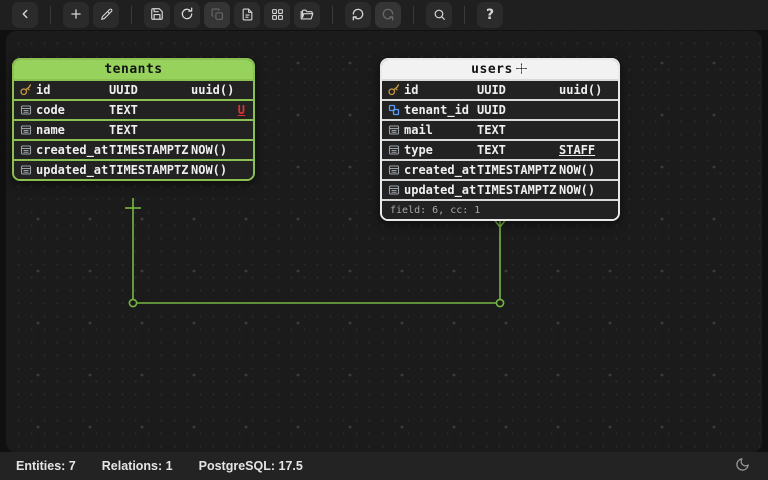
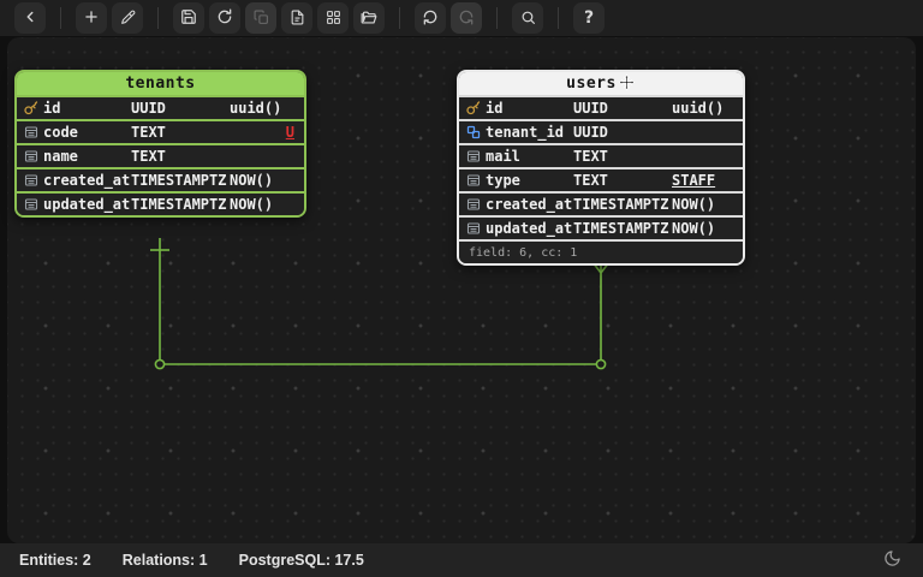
  ?
  tenants
  id
  UUID
  uuid()
  code
  TEXT
  U
  name
  TEXT
  created_at
  TIMESTAMPTZ
  NOW()
  updated_at
  TIMESTAMPTZ
  NOW()
  users
  id
  UUID
  uuid()
  tenant_id
  UUID
  mail
  TEXT
  type
  TEXT
  STAFF
  created_at
  TIMESTAMPTZ
  NOW()
  updated_at
  TIMESTAMPTZ
  NOW()
  field: 6, cc: 1
- Entities: 7
+ Entities: 2
  Relations: 1
  PostgreSQL: 17.5
